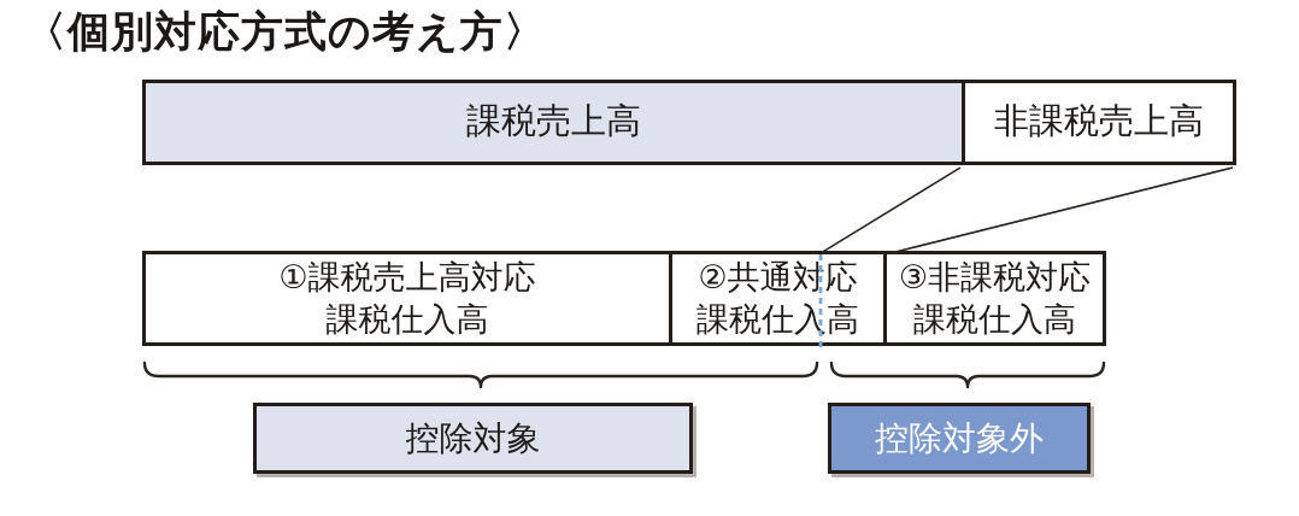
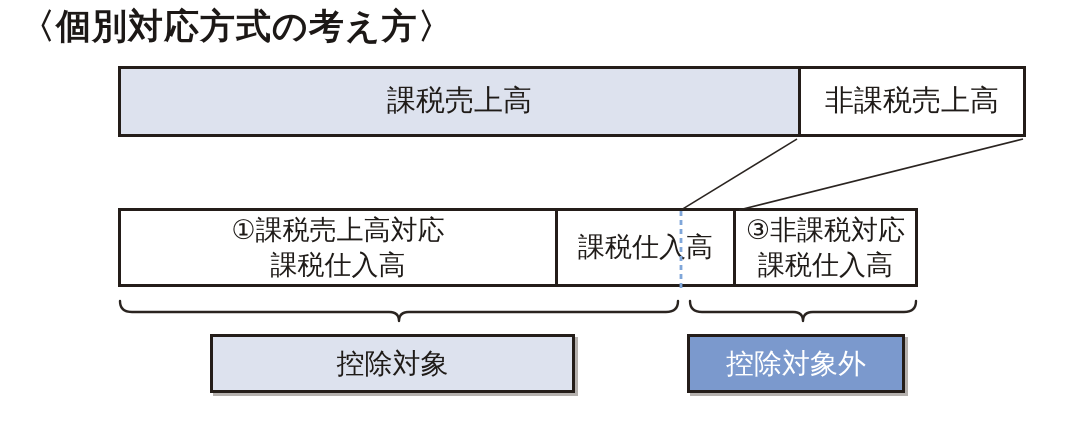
  〈個別対応方式の考え方〉
  課税売上高
  非課税売上高
  ①課税売上高対応
  課税仕入高
- ②共通対応
  課税仕入高
  ③非課税対応
  課税仕入高
  控除対象
  控除対象外
